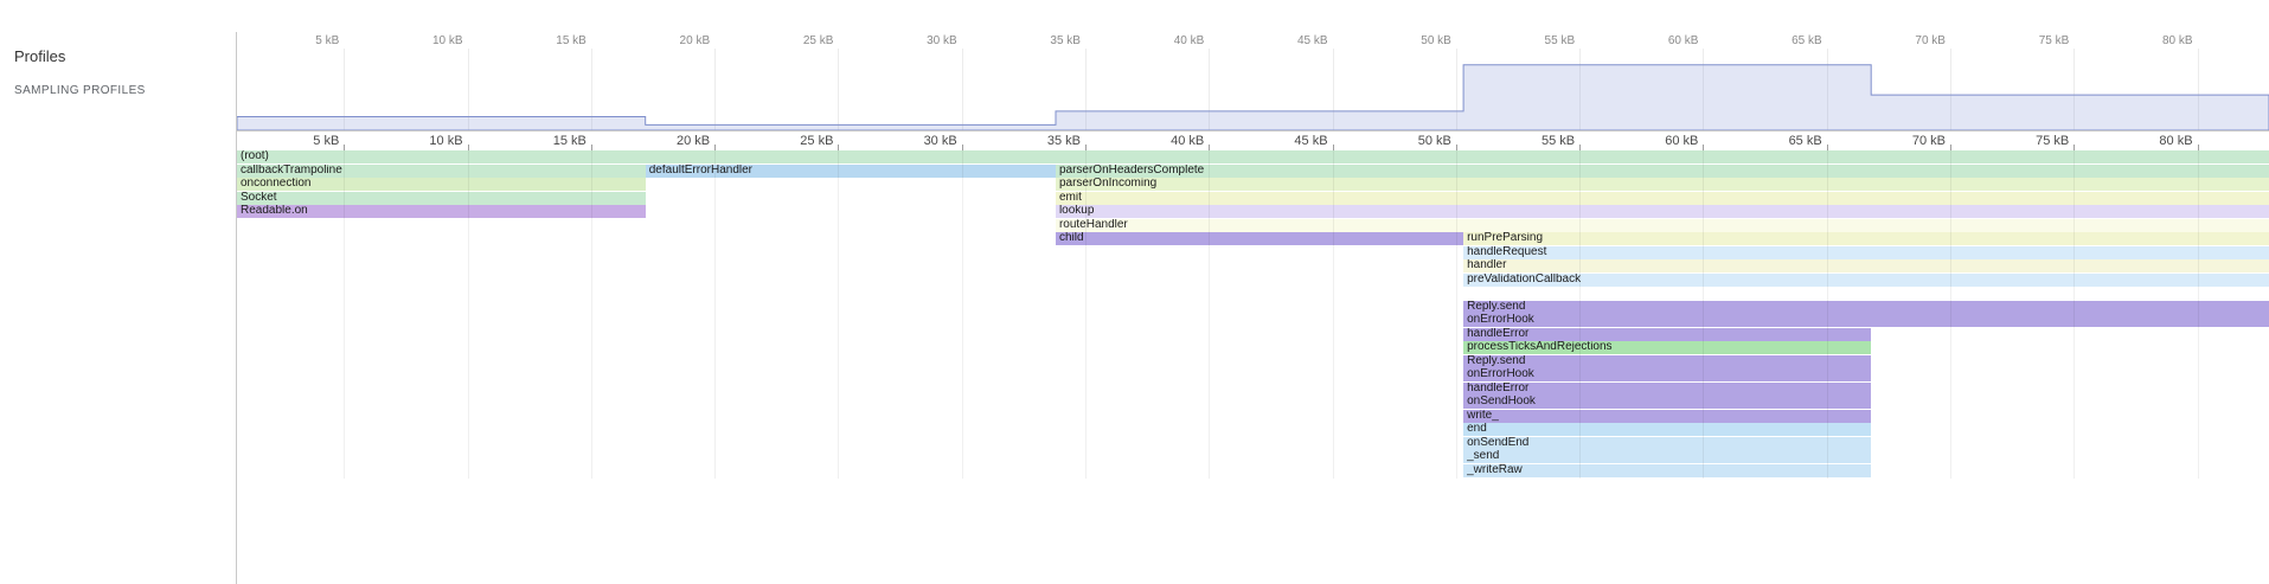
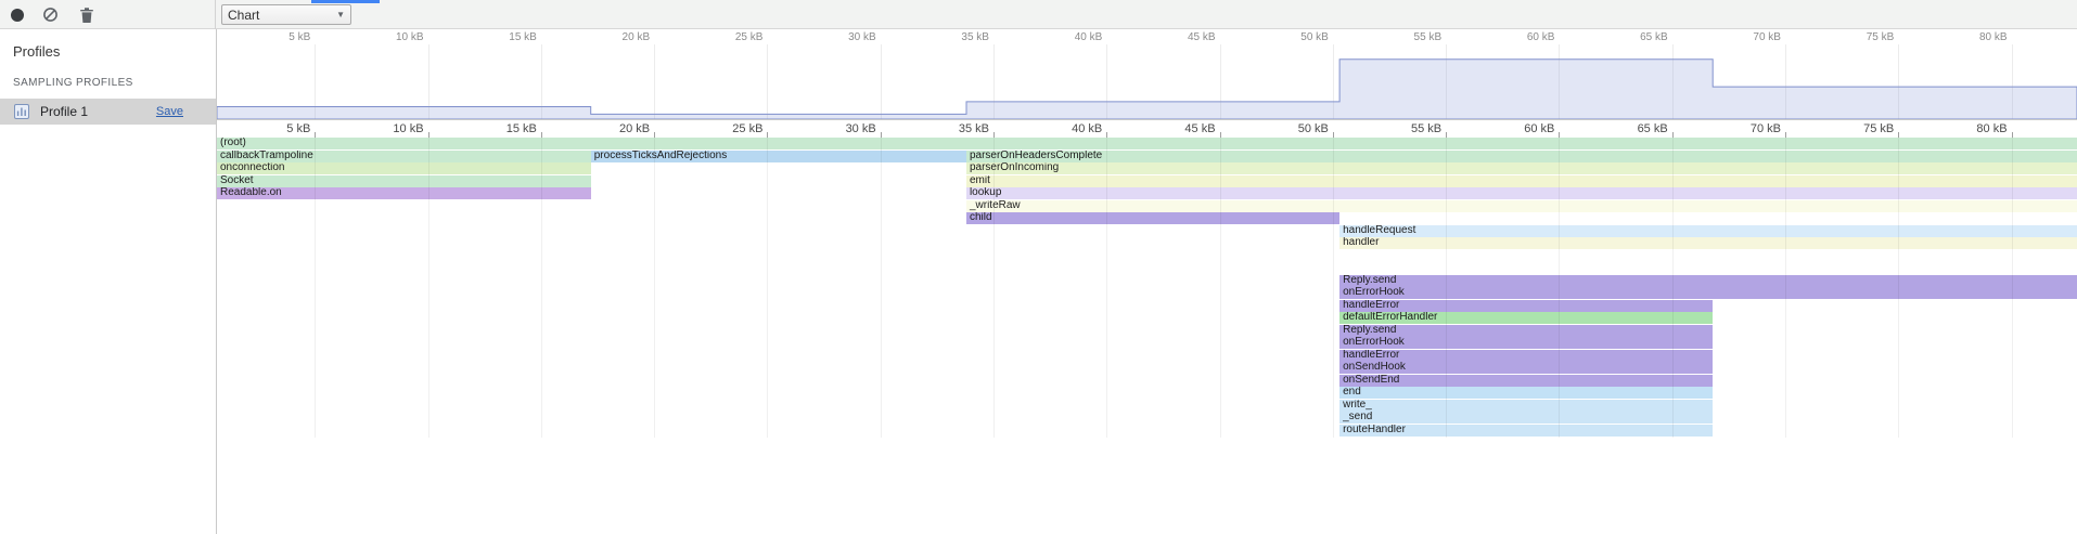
+ Chart
+ ▼
  Profiles
  SAMPLING PROFILES
+ Profile 1
+ Save
  5 kB
  10 kB
  15 kB
  20 kB
  25 kB
  30 kB
  35 kB
  40 kB
  45 kB
  50 kB
  55 kB
  60 kB
  65 kB
  70 kB
  75 kB
  80 kB
  5 kB
  10 kB
  15 kB
  20 kB
  25 kB
  30 kB
  35 kB
  40 kB
  45 kB
  50 kB
  55 kB
  60 kB
  65 kB
  70 kB
  75 kB
  80 kB
  (root)
  callbackTrampoline
- defaultErrorHandler
+ processTicksAndRejections
  parserOnHeadersComplete
  onconnection
  parserOnIncoming
  Socket
  emit
  Readable.on
  lookup
- routeHandler
+ _writeRaw
  child
- runPreParsing
  handleRequest
  handler
- preValidationCallback
  Reply.send
  onErrorHook
  handleError
- processTicksAndRejections
+ defaultErrorHandler
  Reply.send
  onErrorHook
  handleError
  onSendHook
- write_
+ onSendEnd
  end
- onSendEnd
+ write_
  _send
- _writeRaw
+ routeHandler
